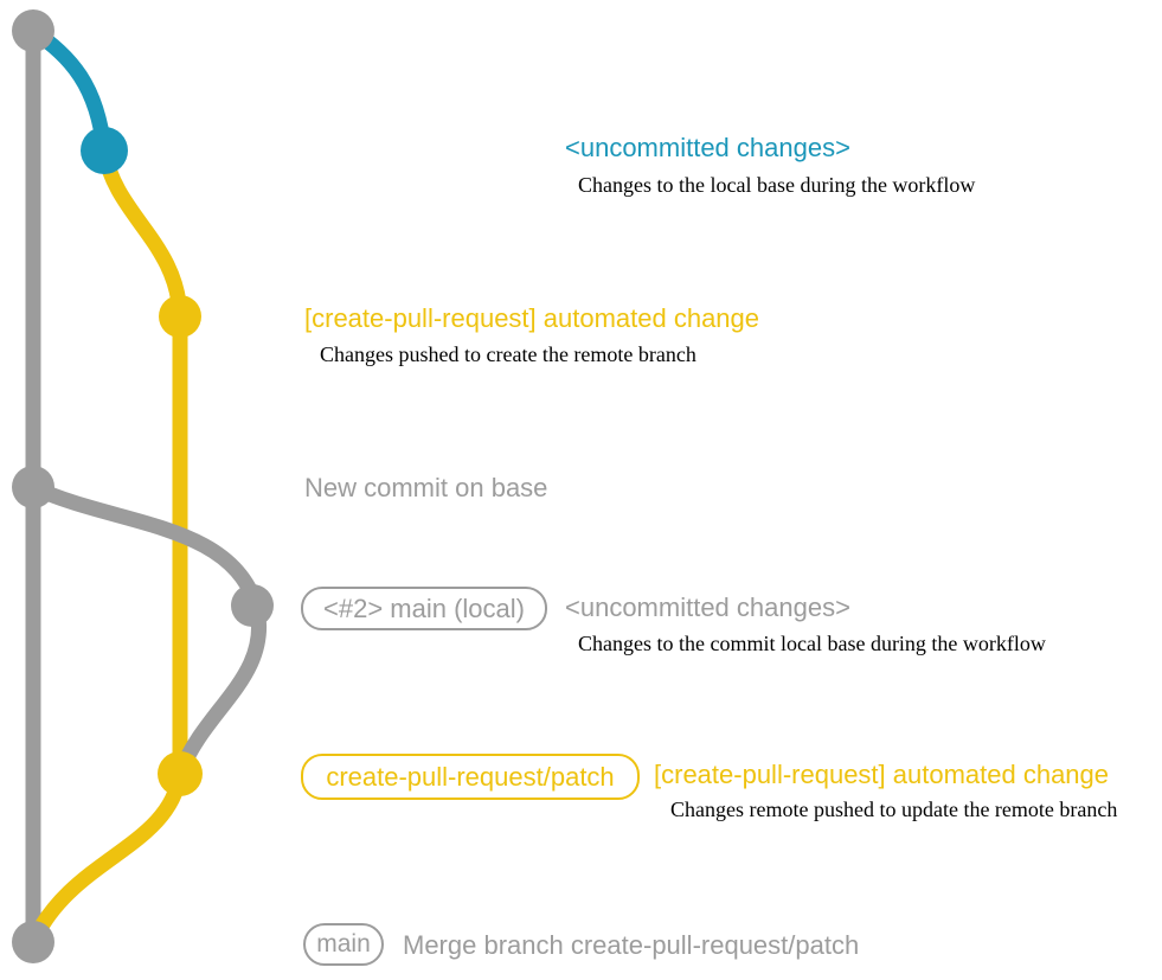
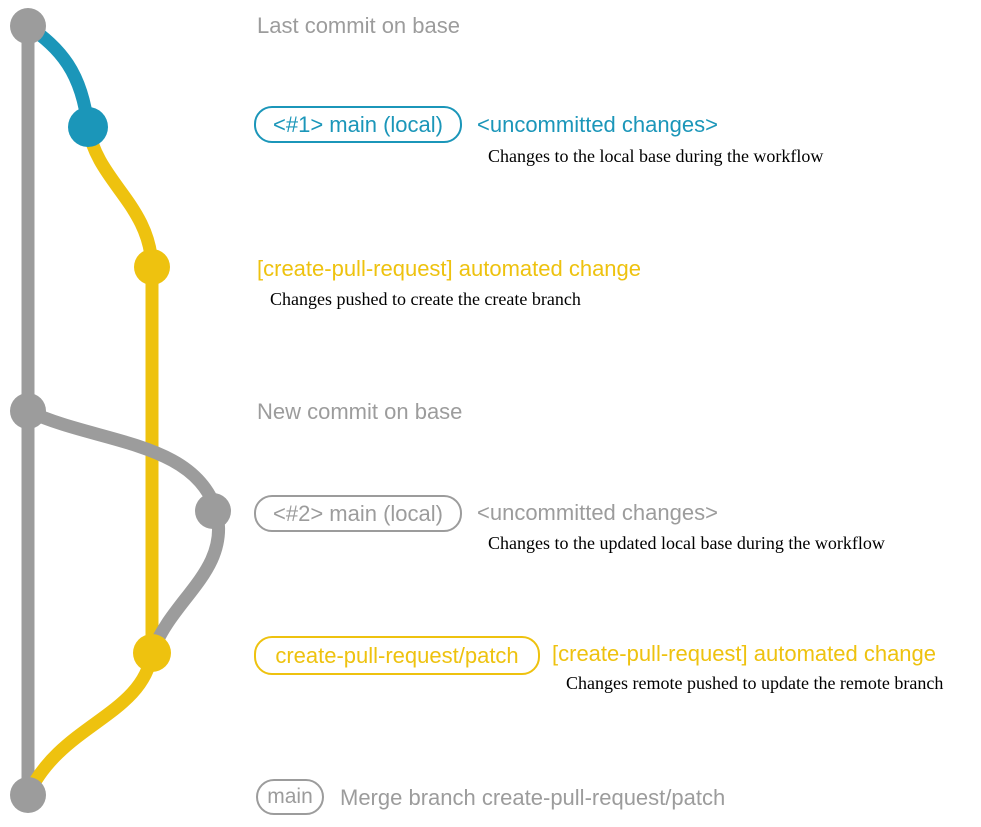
+ Last commit on base
+ <#1> main (local)
  <uncommitted changes>
  Changes to the local base during the workflow
  [create-pull-request] automated change
- Changes pushed to create the remote branch
+ Changes pushed to create the create branch
  New commit on base
  <#2> main (local)
  <uncommitted changes>
- Changes to the commit local base during the workflow
+ Changes to the updated local base during the workflow
  create-pull-request/patch
  [create-pull-request] automated change
  Changes remote pushed to update the remote branch
  main
  Merge branch create-pull-request/patch
